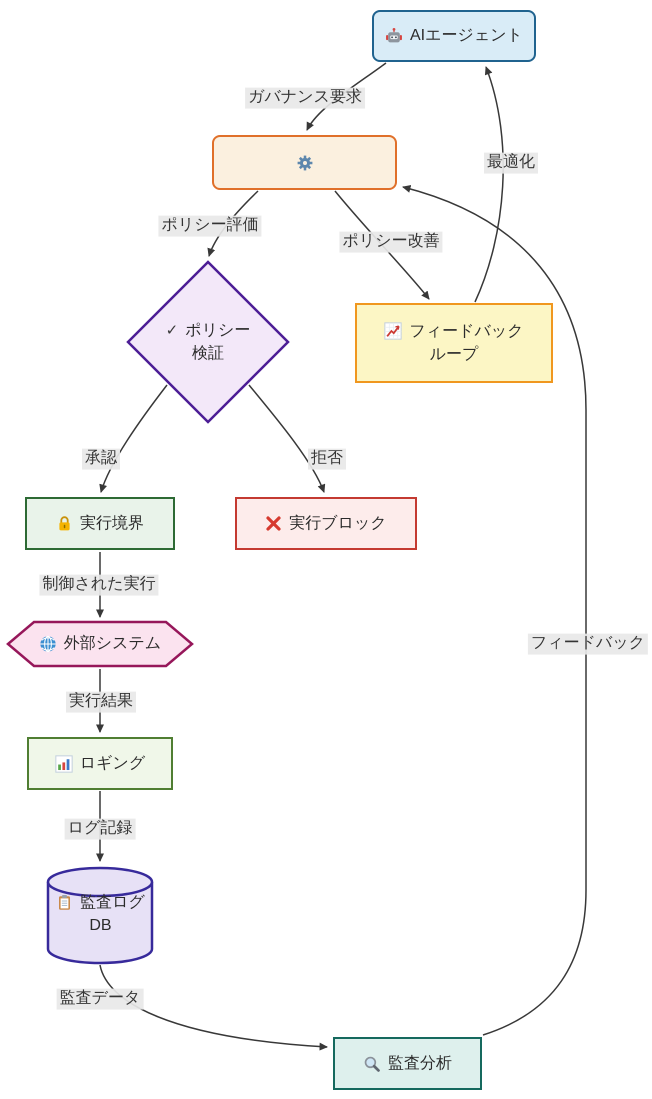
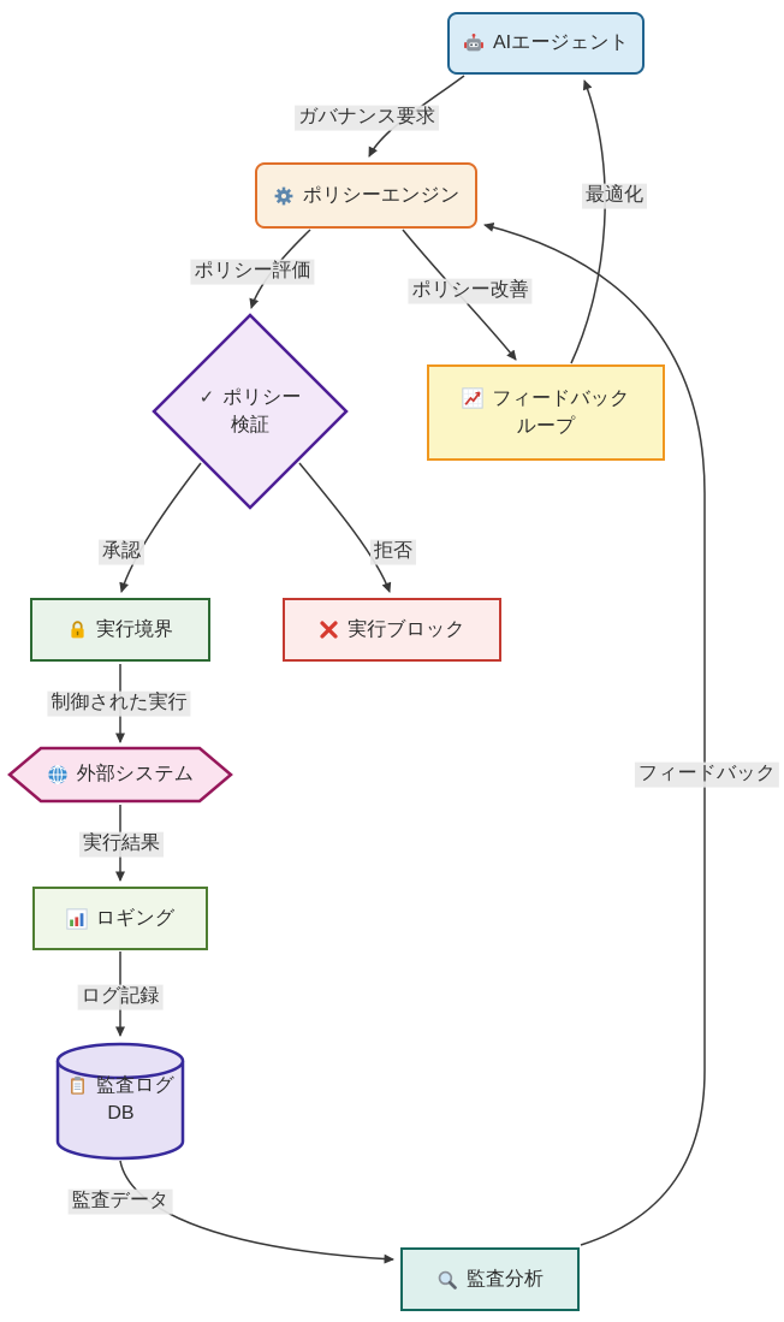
  AIエージェント
+ ポリシーエンジン
  フィードバック
  ループ
  実行境界
  実行ブロック
  ロギング
  監査分析
  ✓
  ポリシー
  検証
  外部システム
  監査ログ
  DB
  ガバナンス要求
  ポリシー評価
  ポリシー改善
  最適化
  承認
  拒否
  制御された実行
  実行結果
  ログ記録
  監査データ
  フィードバック
